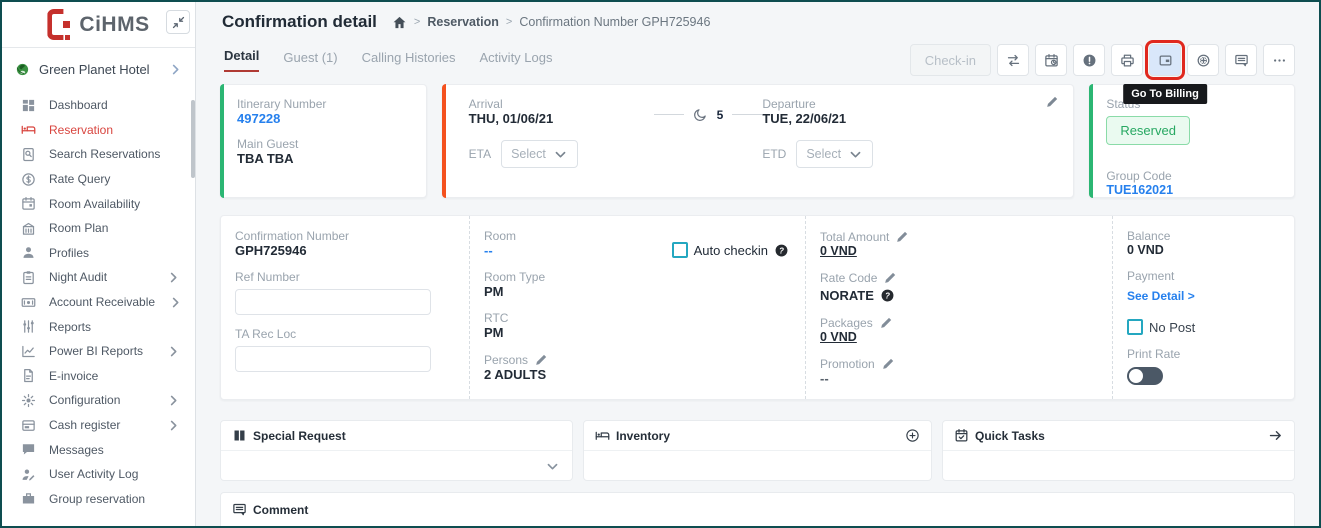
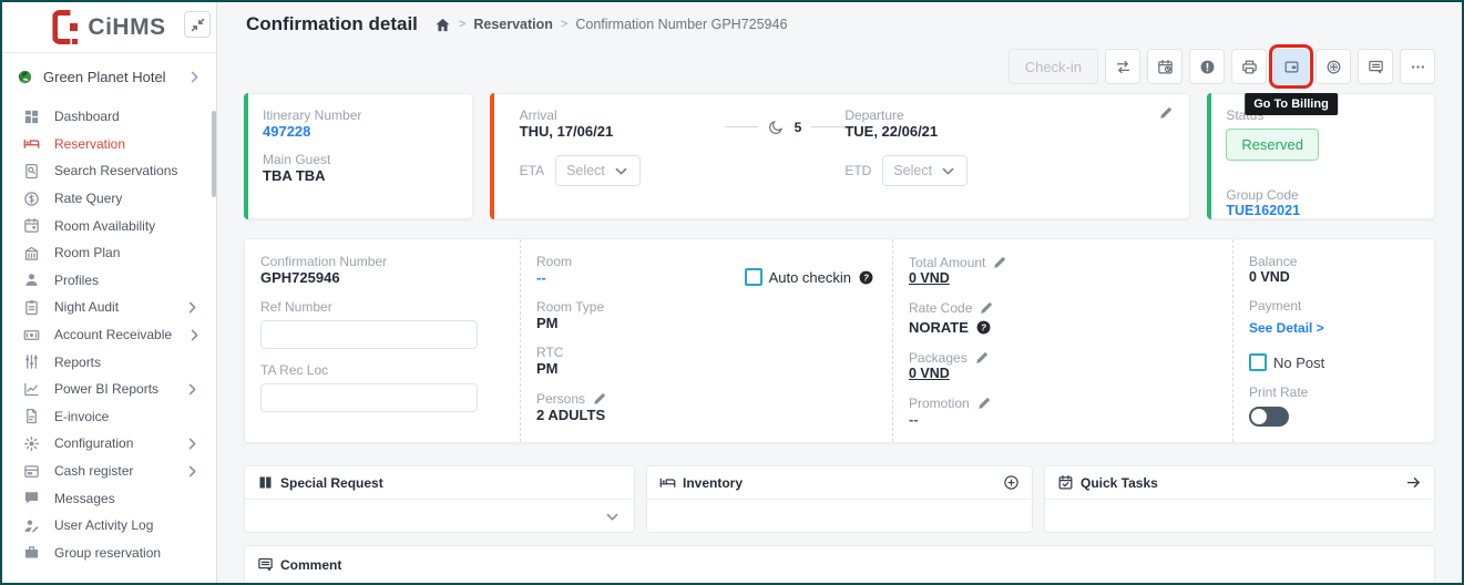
  CiHMS
  Green Planet Hotel
  Dashboard
  Reservation
  Search Reservations
  Rate Query
  Room Availability
  Room Plan
  Profiles
  Night Audit
  Account Receivable
  Reports
  Power BI Reports
  E-invoice
  Configuration
  Cash register
  Messages
  User Activity Log
  Group reservation
  Confirmation detail
  >
  Reservation
  >
  Confirmation Number GPH725946
- Detail
- Guest (1)
- Calling Histories
- Activity Logs
  Check-in
  Go To Billing
  Itinerary Number
  497228
  Main Guest
  TBA TBA
  Arrival
- THU, 01/06/21
+ THU, 17/06/21
  ETA
  Select
  5
  Departure
  TUE, 22/06/21
  ETD
  Select
  Status
  Reserved
  Group Code
  TUE162021
  Confirmation Number
  GPH725946
  Ref Number
  TA Rec Loc
  Room
  --
  Auto checkin
  ?
  Room Type
  PM
  RTC
  PM
  Persons
  2 ADULTS
  Total Amount
  0 VND
  Rate Code
  NORATE
  ?
  Packages
  0 VND
  Promotion
  --
  Balance
  0 VND
  Payment
  See Detail >
  No Post
  Print Rate
  Special Request
  Inventory
  Quick Tasks
  Comment
